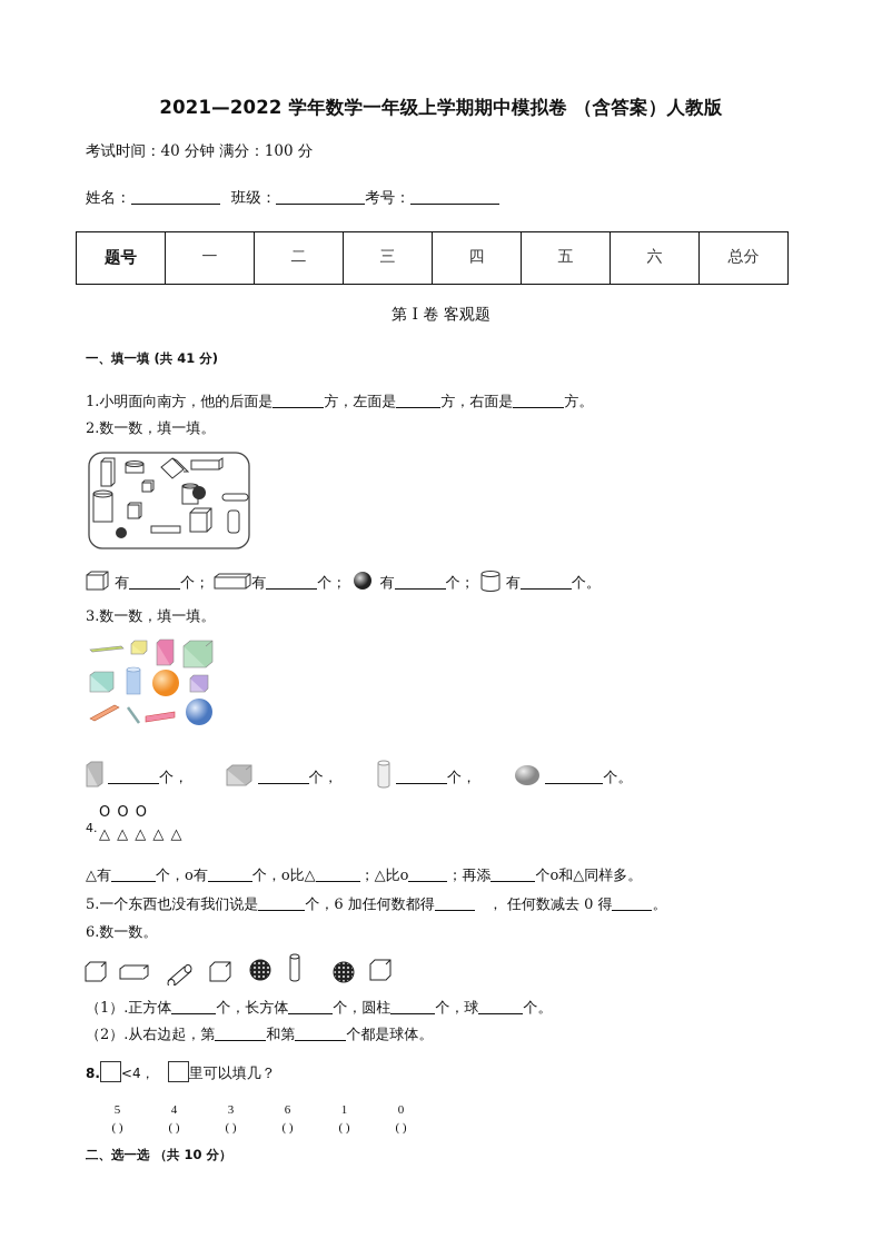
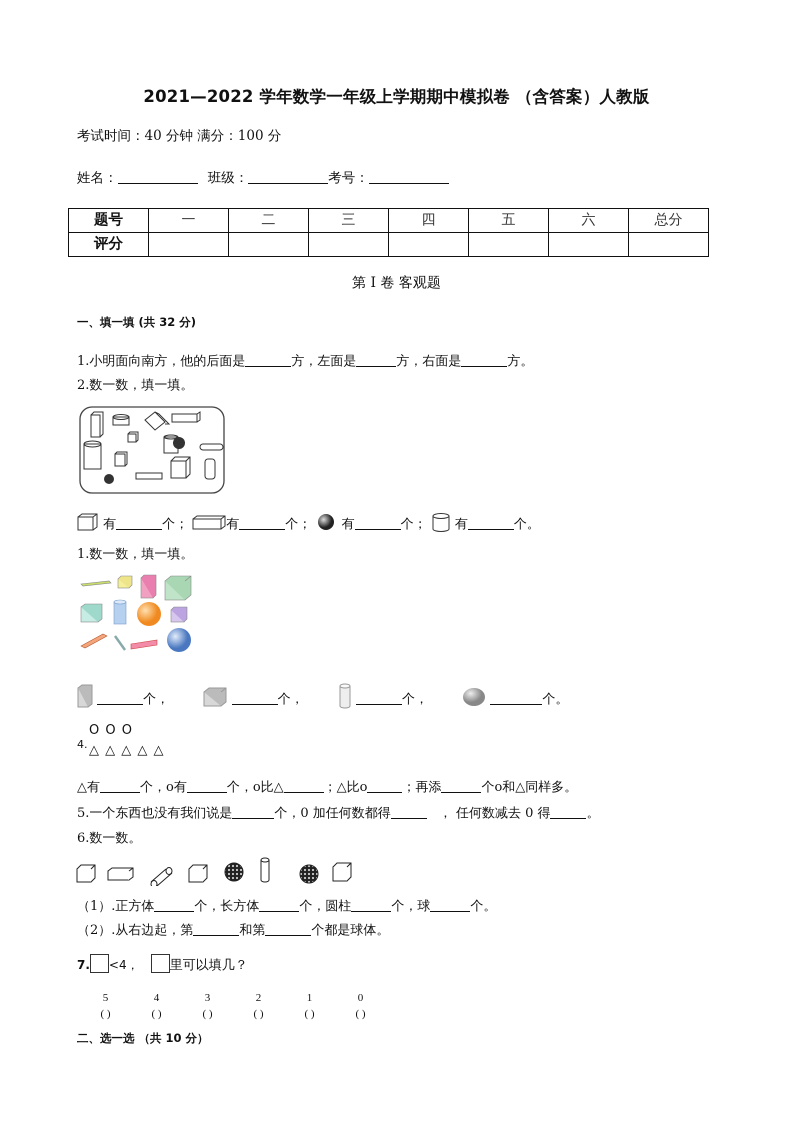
  2021—2022 学年数学一年级上学期期中模拟卷 （含答案）人教版
  考试时间：40 分钟 满分：100 分
  姓名： 班级： 考号：
  题号	一	二	三	四	五	六	总分
+ 评分
  第 I 卷 客观题
- 一、填一填 (共 41 分)
+ 一、填一填 (共 32 分)
  1.小明面向南方，他的后面是 方，左面是 方，右面是 方。
  2.数一数，填一填。
  有 个； 有 个； 有 个； 有 个。
- 3.数一数，填一填。
+ 1.数一数，填一填。
  个， 个， 个， 个。
  O O O
  4.
  △ △ △ △ △
  △有 个，o有 个，o比△ ；△比o ；再添 个o和△同样多。
- 5.一个东西也没有我们说是 个，6 加任何数都得 ， 任何数减去 0 得 。
+ 5.一个东西也没有我们说是 个，0 加任何数都得 ， 任何数减去 0 得 。
  6.数一数。
  （1）.正方体 个，长方体 个，圆柱 个，球 个。
  （2）.从右边起，第 和第 个都是球体。
- 8. <4， 里可以填几？
+ 7. <4， 里可以填几？
- 5 4 3 6 1 0
+ 5 4 3 2 1 0
  ( ) ( ) ( ) ( ) ( ) ( )
  二、选一选 （共 10 分）
